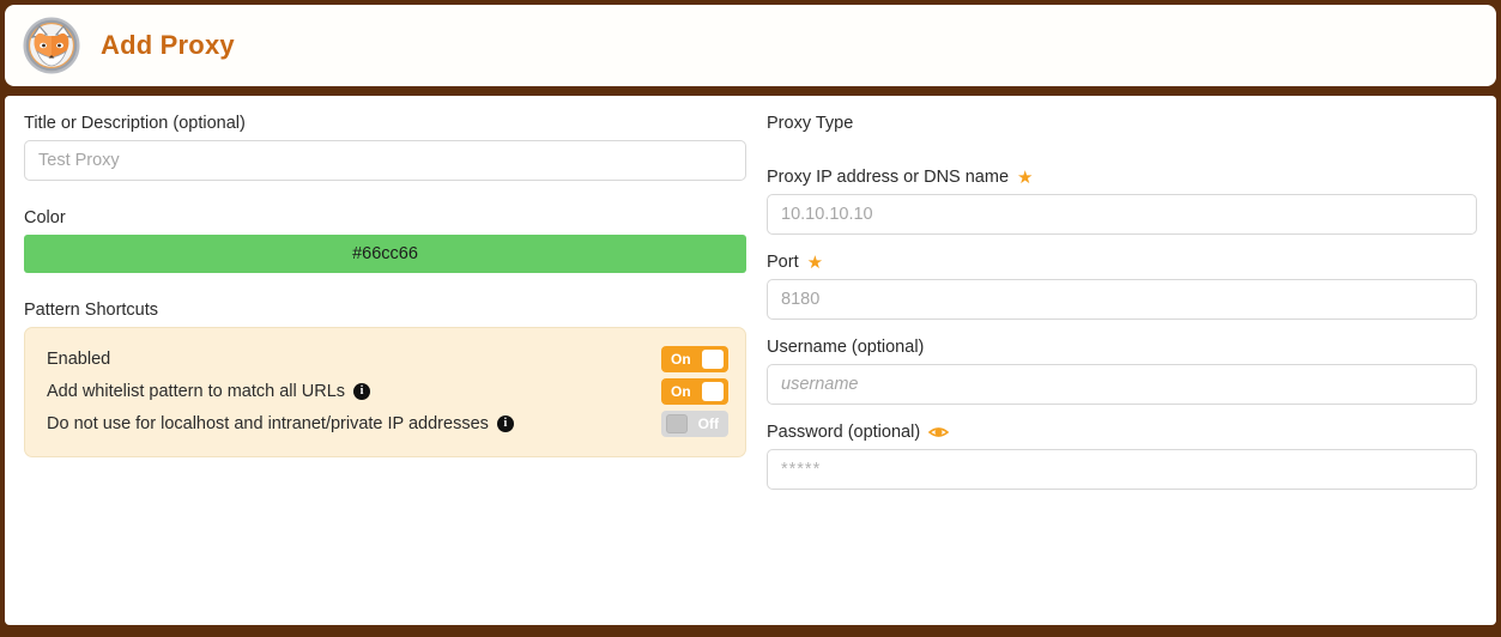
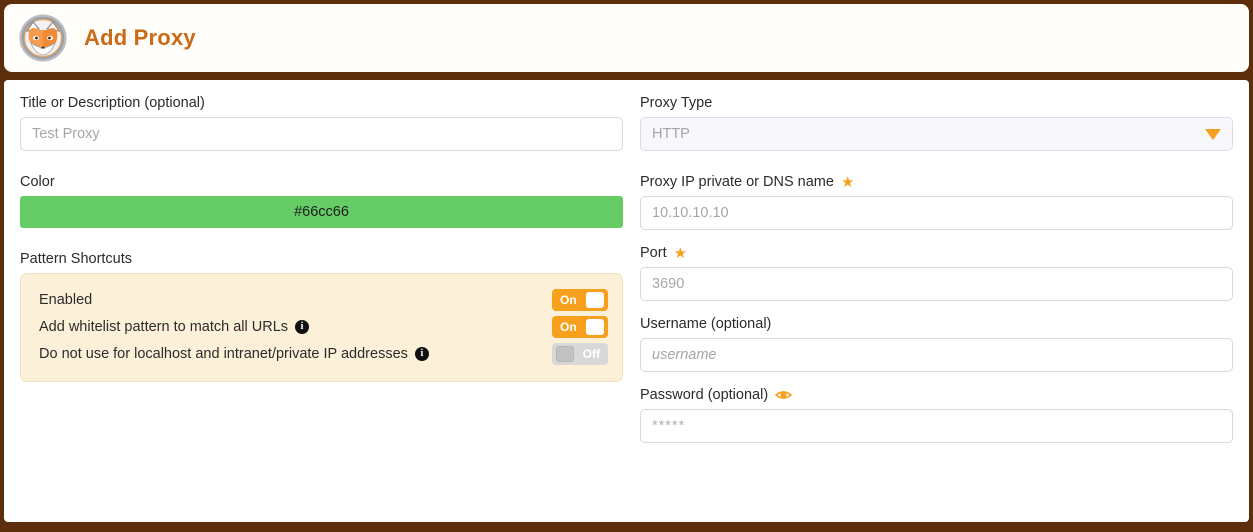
  Add Proxy
  Title or Description (optional)
  Test Proxy
  Color
  #66cc66
  Pattern Shortcuts
  Enabled
  On
  Add whitelist pattern to match all URLs
  i
  On
  Do not use for localhost and intranet/private IP addresses
  i
  Off
  Proxy Type
+ HTTP
- Proxy IP address or DNS name
+ Proxy IP private or DNS name
  ★
  10.10.10.10
  Port
  ★
- 8180
+ 3690
  Username (optional)
  username
  Password (optional)
  *****
